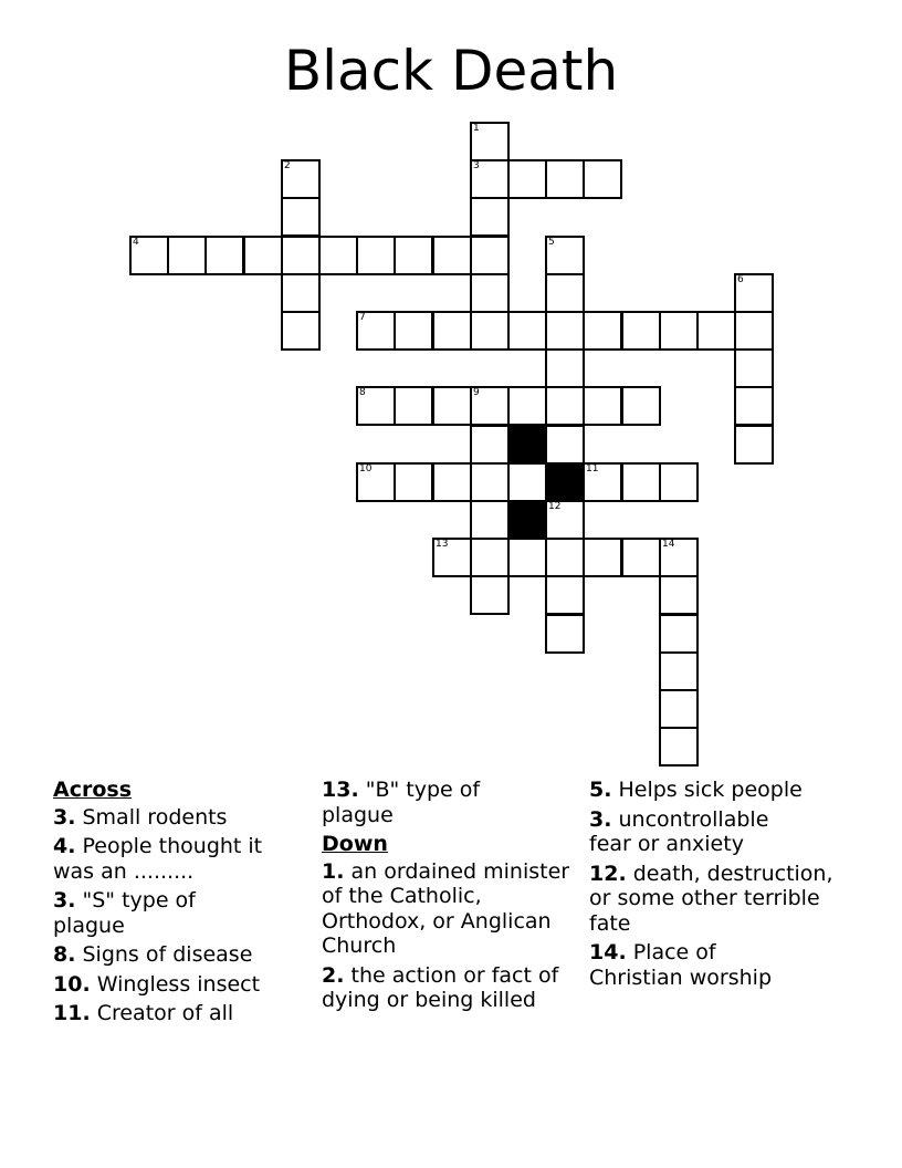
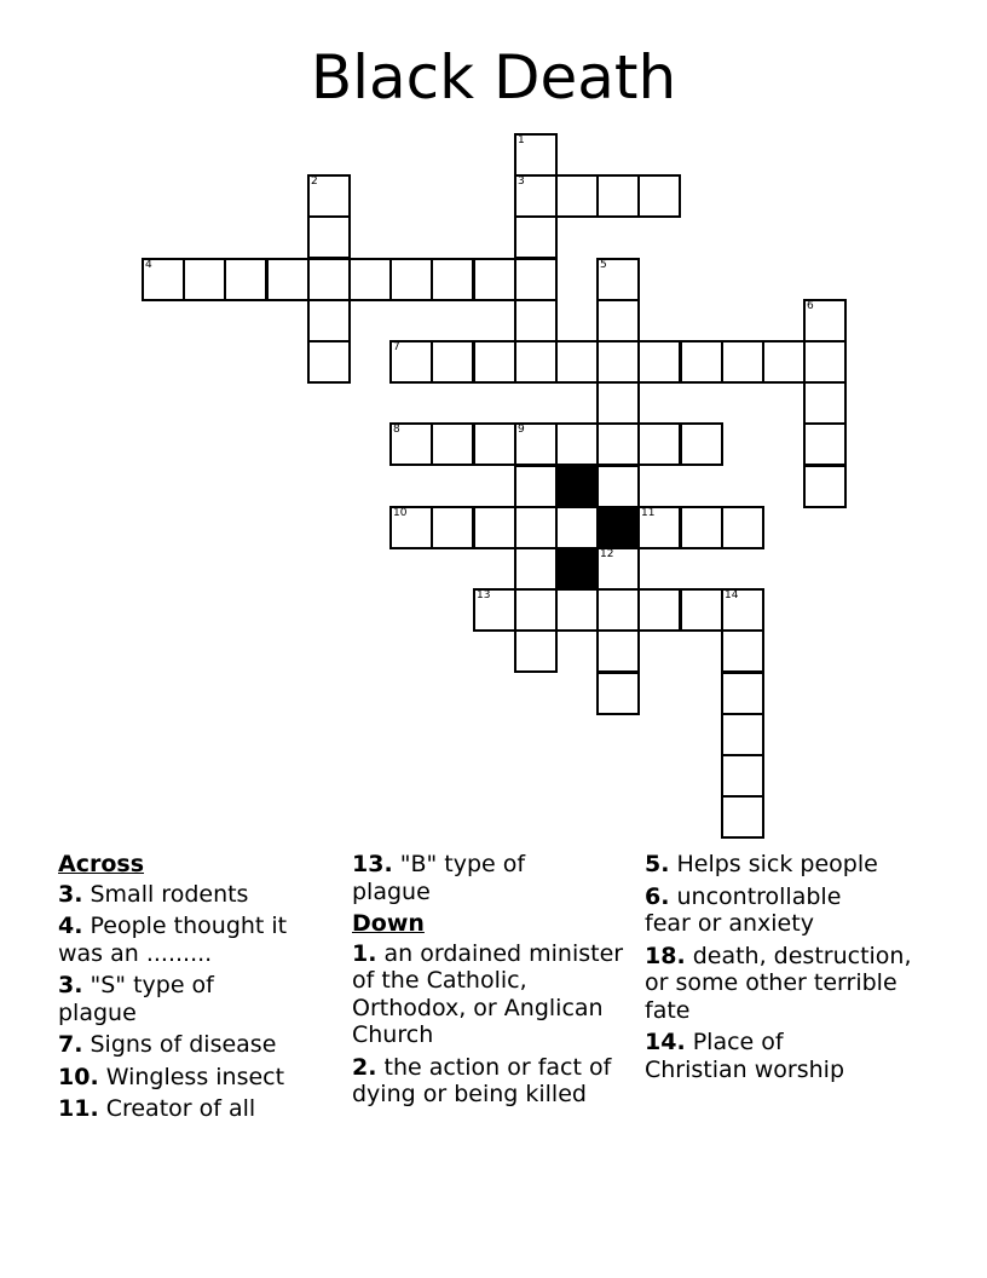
  Black Death
  1
  2
  3
  4
  5
  6
  7
  8
  9
  10
  11
  12
  13
  14
  Across
  3. Small rodents
  4. People thought it was an .........
  3. "S" type of plague
- 8. Signs of disease
+ 7. Signs of disease
  10. Wingless insect
  11. Creator of all
  13. "B" type of plague
  Down
  1. an ordained minister of the Catholic, Orthodox, or Anglican Church
  2. the action or fact of dying or being killed
  5. Helps sick people
- 3. uncontrollable fear or anxiety
+ 6. uncontrollable fear or anxiety
- 12. death, destruction, or some other terrible fate
+ 18. death, destruction, or some other terrible fate
  14. Place of Christian worship
